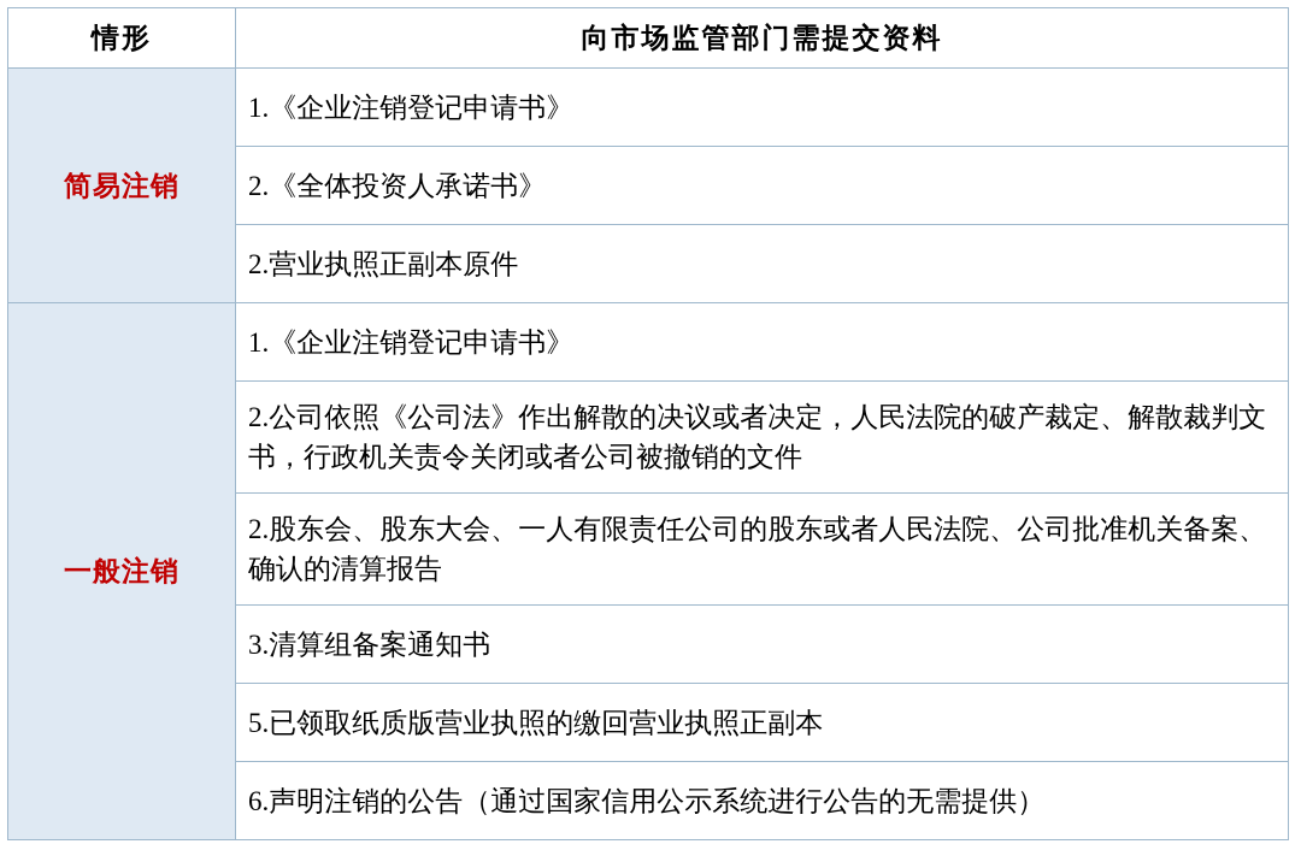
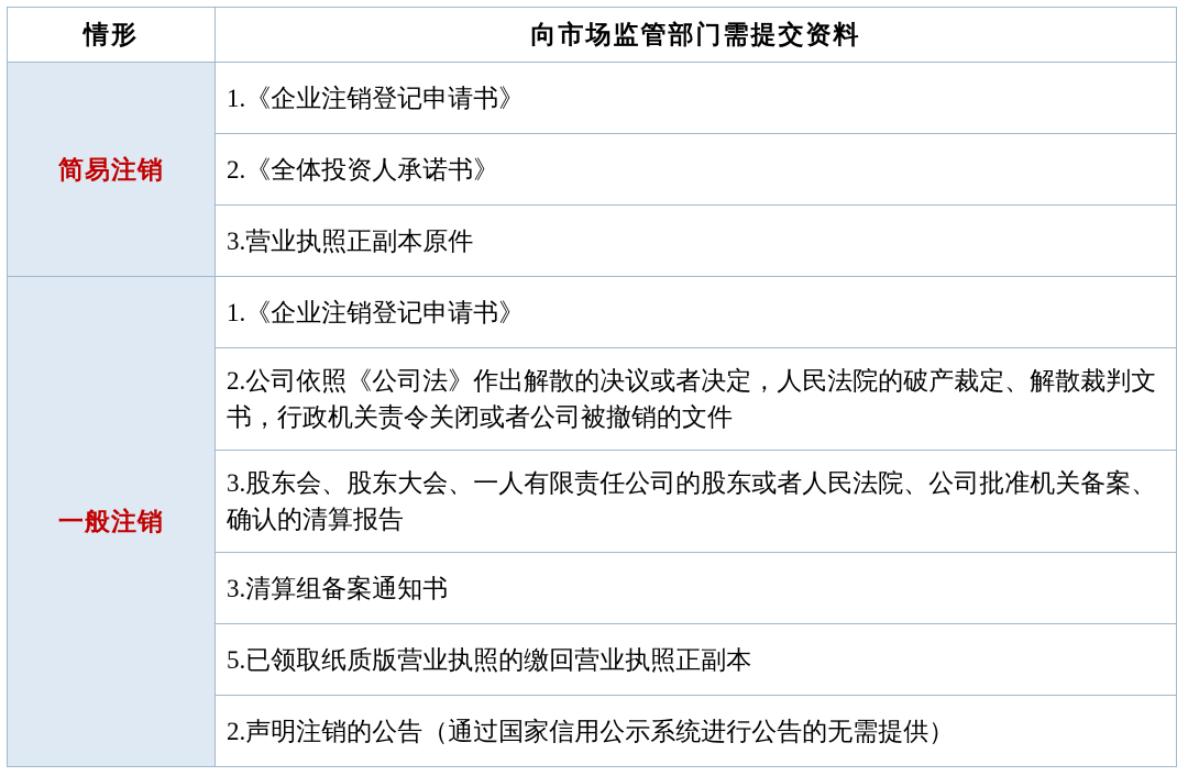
  情形	向市场监管部门需提交资料
  简易注销	1.《企业注销登记申请书》
  2.《全体投资人承诺书》
- 2.营业执照正副本原件
+ 3.营业执照正副本原件
  一般注销	1.《企业注销登记申请书》
  2.公司依照《公司法》作出解散的决议或者决定，人民法院的破产裁定、解散裁判文书，行政机关责令关闭或者公司被撤销的文件
- 2.股东会、股东大会、一人有限责任公司的股东或者人民法院、公司批准机关备案、确认的清算报告
+ 3.股东会、股东大会、一人有限责任公司的股东或者人民法院、公司批准机关备案、确认的清算报告
  3.清算组备案通知书
  5.已领取纸质版营业执照的缴回营业执照正副本
- 6.声明注销的公告（通过国家信用公示系统进行公告的无需提供）
+ 2.声明注销的公告（通过国家信用公示系统进行公告的无需提供）
